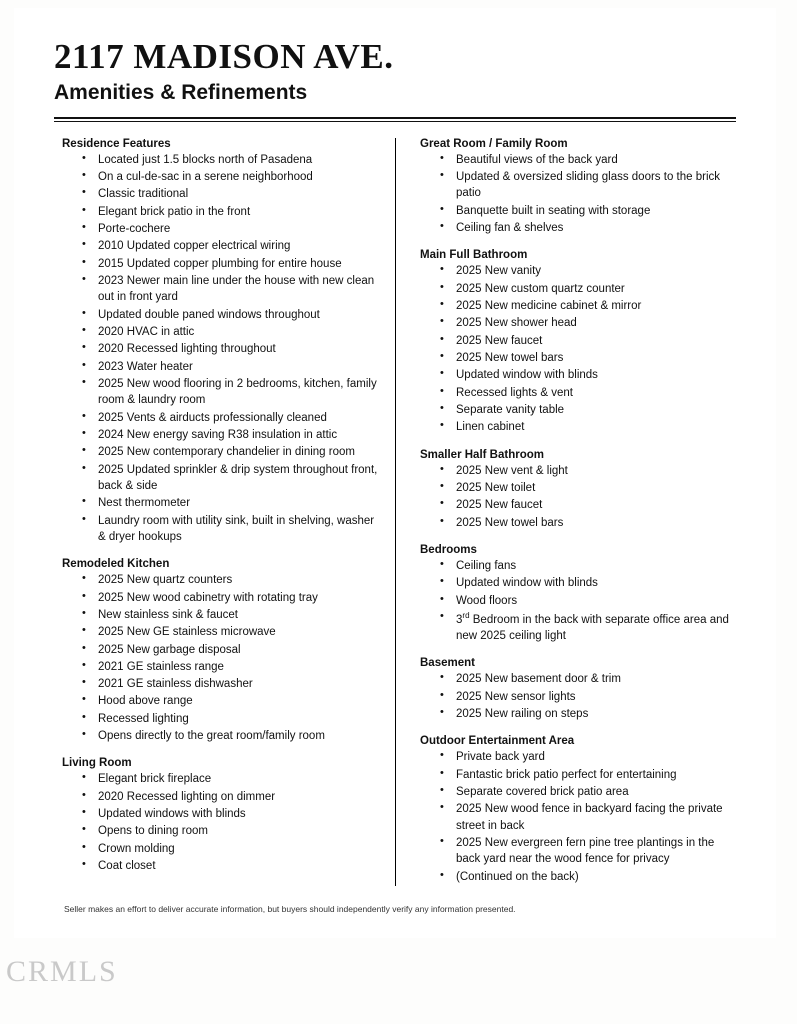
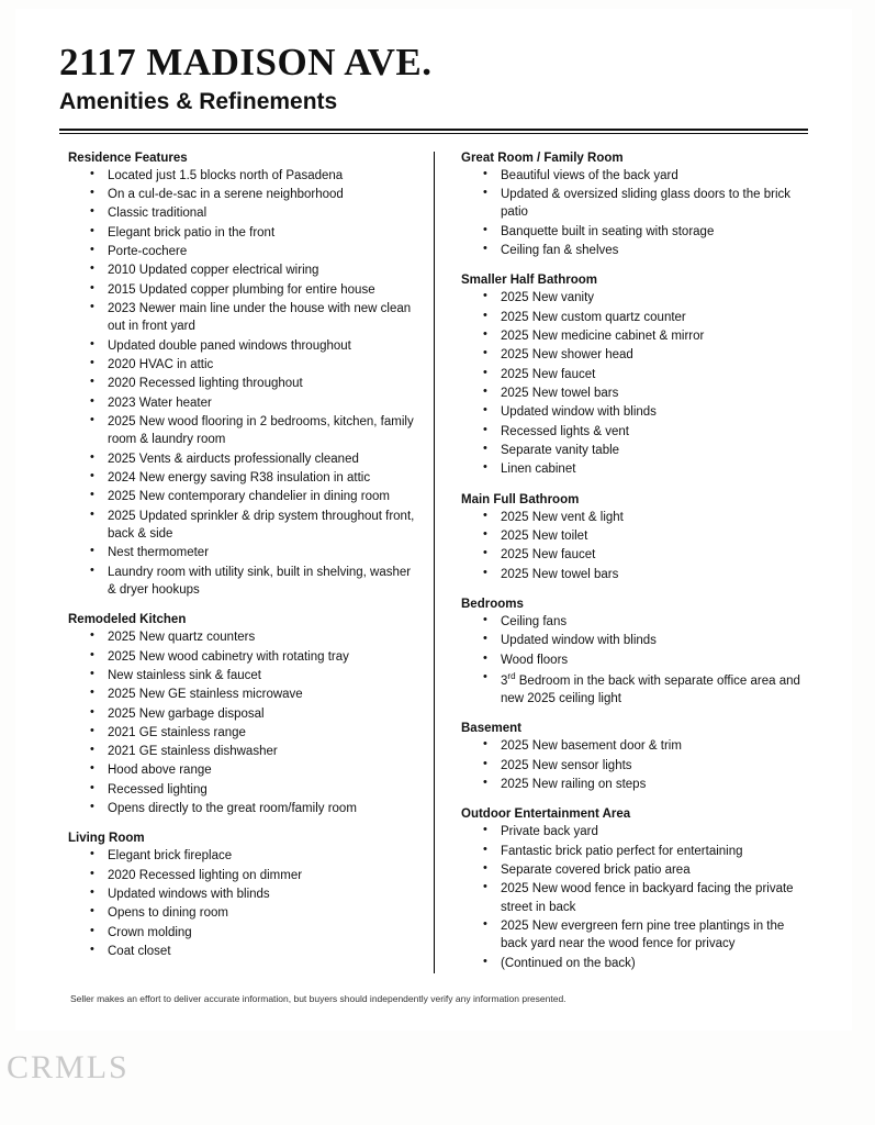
  2117 MADISON AVE.
  Amenities & Refinements
  Residence Features
  Located just 1.5 blocks north of Pasadena
  On a cul-de-sac in a serene neighborhood
  Classic traditional
  Elegant brick patio in the front
  Porte-cochere
  2010 Updated copper electrical wiring
  2015 Updated copper plumbing for entire house
  2023 Newer main line under the house with new clean out in front yard
  Updated double paned windows throughout
  2020 HVAC in attic
  2020 Recessed lighting throughout
  2023 Water heater
  2025 New wood flooring in 2 bedrooms, kitchen, family room & laundry room
  2025 Vents & airducts professionally cleaned
  2024 New energy saving R38 insulation in attic
  2025 New contemporary chandelier in dining room
  2025 Updated sprinkler & drip system throughout front, back & side
  Nest thermometer
  Laundry room with utility sink, built in shelving, washer & dryer hookups
  Remodeled Kitchen
  2025 New quartz counters
  2025 New wood cabinetry with rotating tray
  New stainless sink & faucet
  2025 New GE stainless microwave
  2025 New garbage disposal
  2021 GE stainless range
  2021 GE stainless dishwasher
  Hood above range
  Recessed lighting
  Opens directly to the great room/family room
  Living Room
  Elegant brick fireplace
  2020 Recessed lighting on dimmer
  Updated windows with blinds
  Opens to dining room
  Crown molding
  Coat closet
  Great Room / Family Room
  Beautiful views of the back yard
  Updated & oversized sliding glass doors to the brick patio
  Banquette built in seating with storage
  Ceiling fan & shelves
- Main Full Bathroom
+ Smaller Half Bathroom
  2025 New vanity
  2025 New custom quartz counter
  2025 New medicine cabinet & mirror
  2025 New shower head
  2025 New faucet
  2025 New towel bars
  Updated window with blinds
  Recessed lights & vent
  Separate vanity table
  Linen cabinet
- Smaller Half Bathroom
+ Main Full Bathroom
  2025 New vent & light
  2025 New toilet
  2025 New faucet
  2025 New towel bars
  Bedrooms
  Ceiling fans
  Updated window with blinds
  Wood floors
  3rd Bedroom in the back with separate office area and new 2025 ceiling light
  Basement
  2025 New basement door & trim
  2025 New sensor lights
  2025 New railing on steps
  Outdoor Entertainment Area
  Private back yard
  Fantastic brick patio perfect for entertaining
  Separate covered brick patio area
  2025 New wood fence in backyard facing the private street in back
  2025 New evergreen fern pine tree plantings in the back yard near the wood fence for privacy
  (Continued on the back)
  Seller makes an effort to deliver accurate information, but buyers should independently verify any information presented.
  CRMLS
